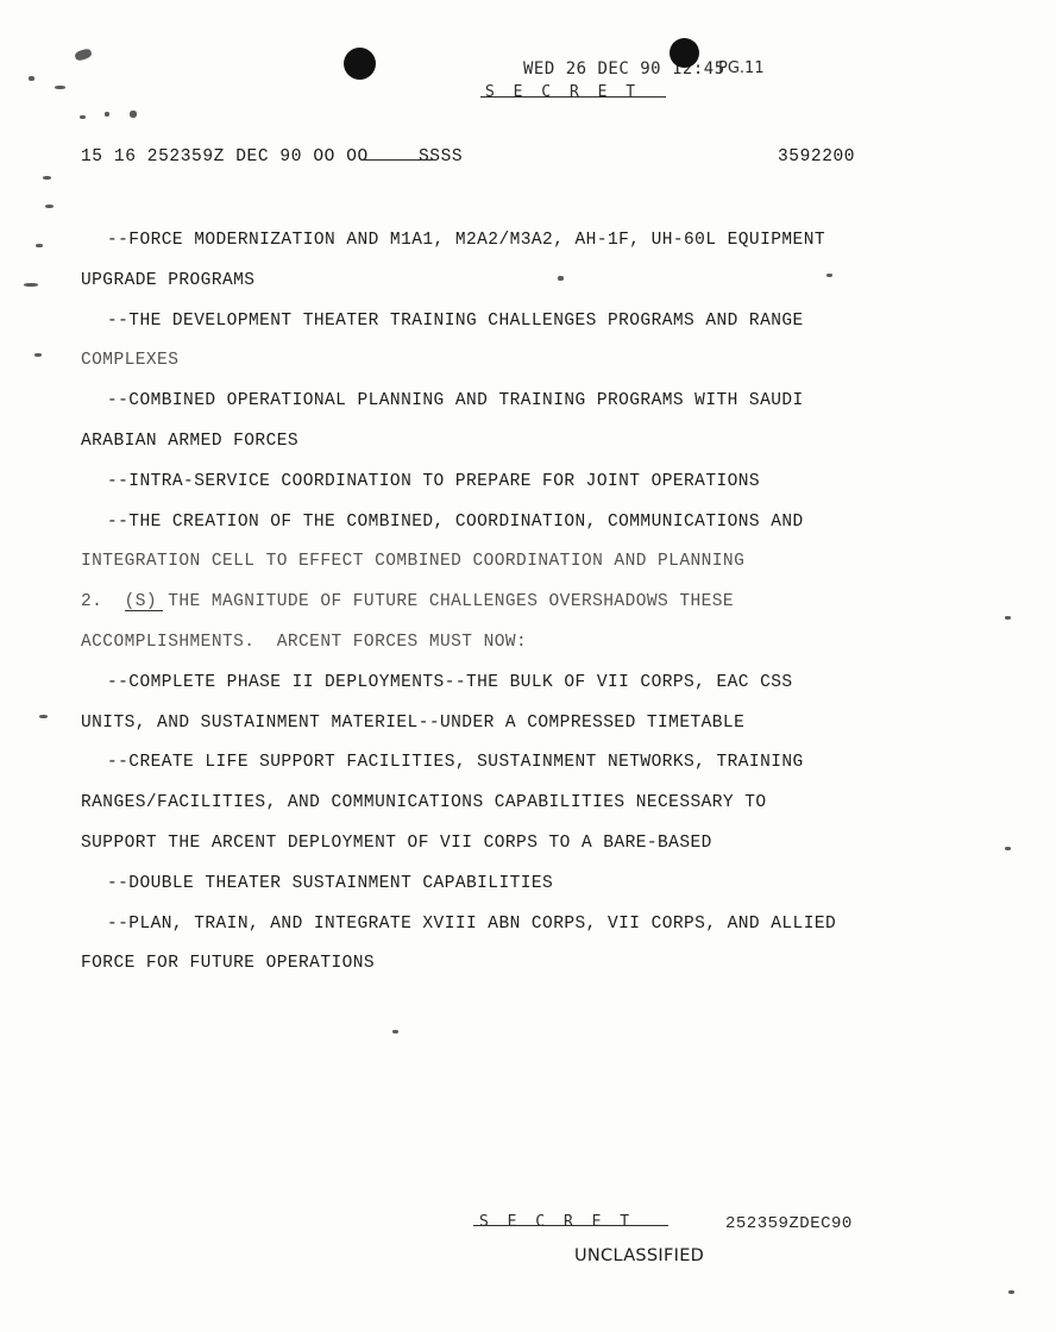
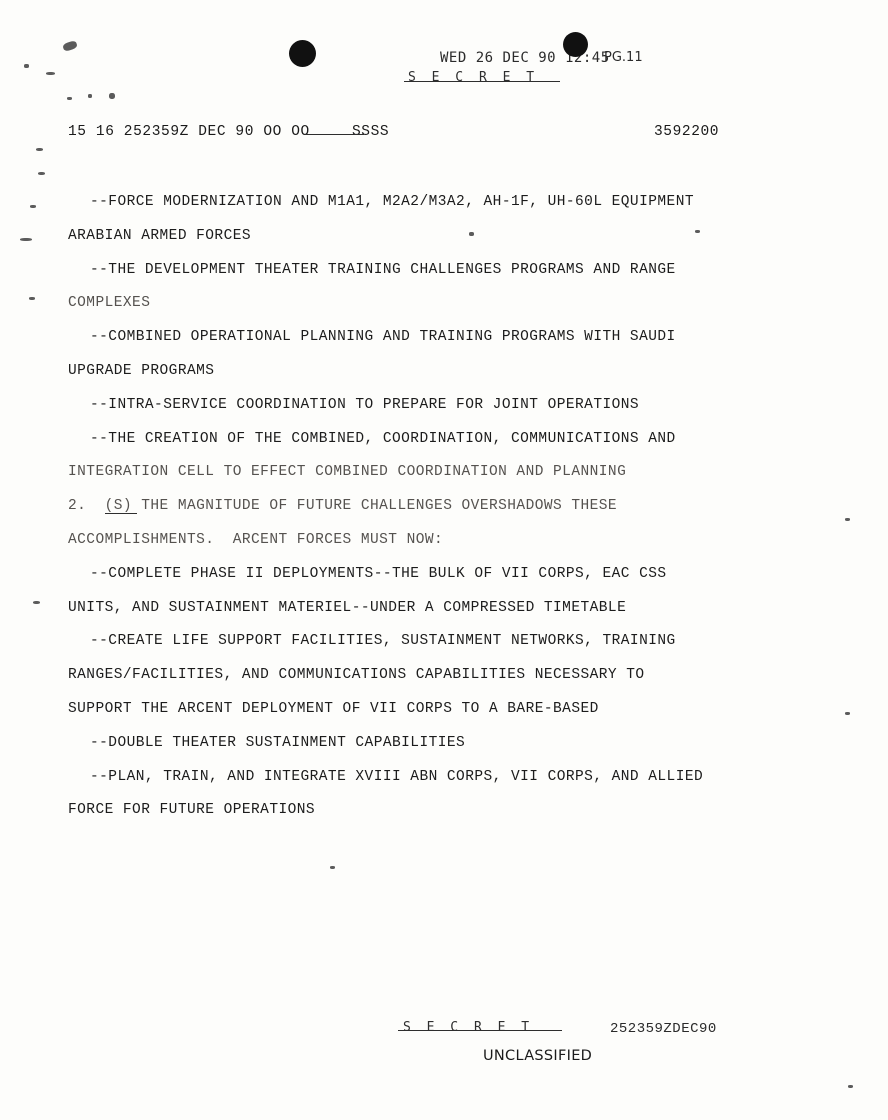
  WED 26 DEC 90 12:45
  PG.11
  S E C R E T
  15 16 252359Z DEC 90 OO OO
  SSSS
  3592200
  --FORCE MODERNIZATION AND M1A1, M2A2/M3A2, AH-1F, UH-60L EQUIPMENT
- UPGRADE PROGRAMS
+ ARABIAN ARMED FORCES
  --THE DEVELOPMENT THEATER TRAINING CHALLENGES PROGRAMS AND RANGE
  COMPLEXES
  --COMBINED OPERATIONAL PLANNING AND TRAINING PROGRAMS WITH SAUDI
- ARABIAN ARMED FORCES
+ UPGRADE PROGRAMS
  --INTRA-SERVICE COORDINATION TO PREPARE FOR JOINT OPERATIONS
  --THE CREATION OF THE COMBINED, COORDINATION, COMMUNICATIONS AND
  INTEGRATION CELL TO EFFECT COMBINED COORDINATION AND PLANNING
  2. (S) THE MAGNITUDE OF FUTURE CHALLENGES OVERSHADOWS THESE
  ACCOMPLISHMENTS. ARCENT FORCES MUST NOW:
  --COMPLETE PHASE II DEPLOYMENTS--THE BULK OF VII CORPS, EAC CSS
  UNITS, AND SUSTAINMENT MATERIEL--UNDER A COMPRESSED TIMETABLE
  --CREATE LIFE SUPPORT FACILITIES, SUSTAINMENT NETWORKS, TRAINING
  RANGES/FACILITIES, AND COMMUNICATIONS CAPABILITIES NECESSARY TO
  SUPPORT THE ARCENT DEPLOYMENT OF VII CORPS TO A BARE-BASED
  --DOUBLE THEATER SUSTAINMENT CAPABILITIES
  --PLAN, TRAIN, AND INTEGRATE XVIII ABN CORPS, VII CORPS, AND ALLIED
  FORCE FOR FUTURE OPERATIONS
  S E C R E T
  252359ZDEC90
  UNCLASSIFIED
